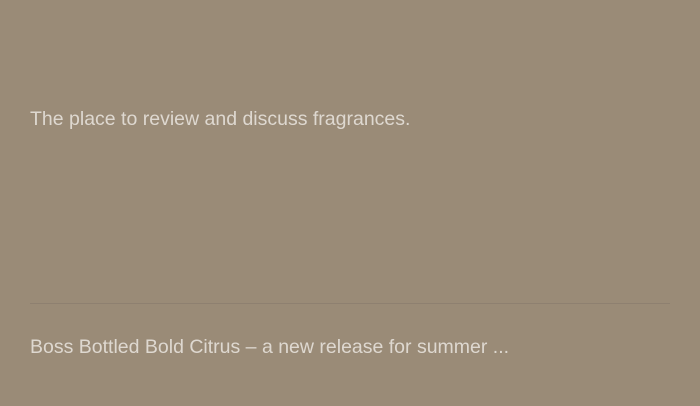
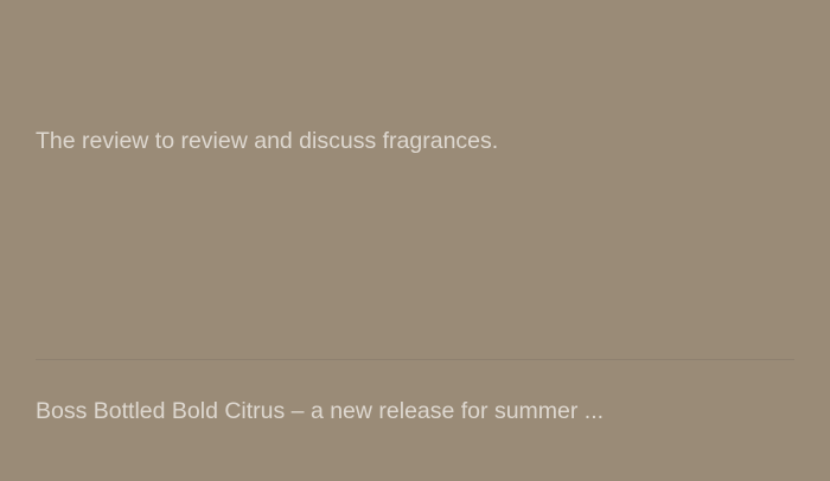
- The place to review and discuss fragrances.
+ The review to review and discuss fragrances.
  Boss Bottled Bold Citrus – a new release for summer ...
